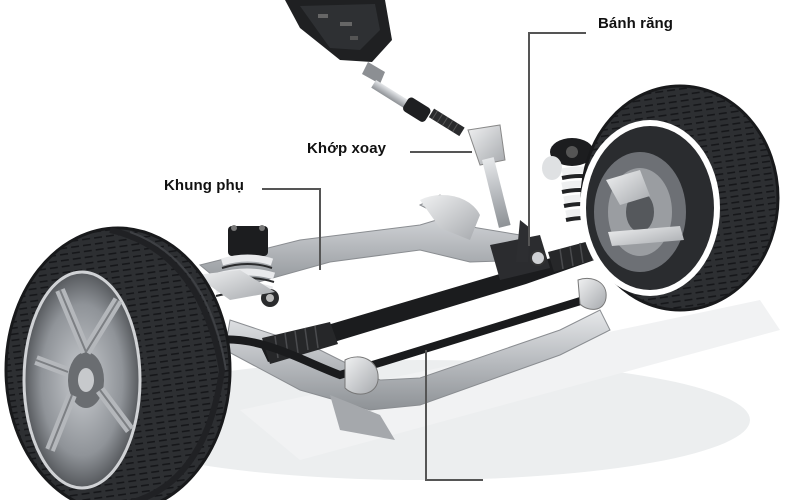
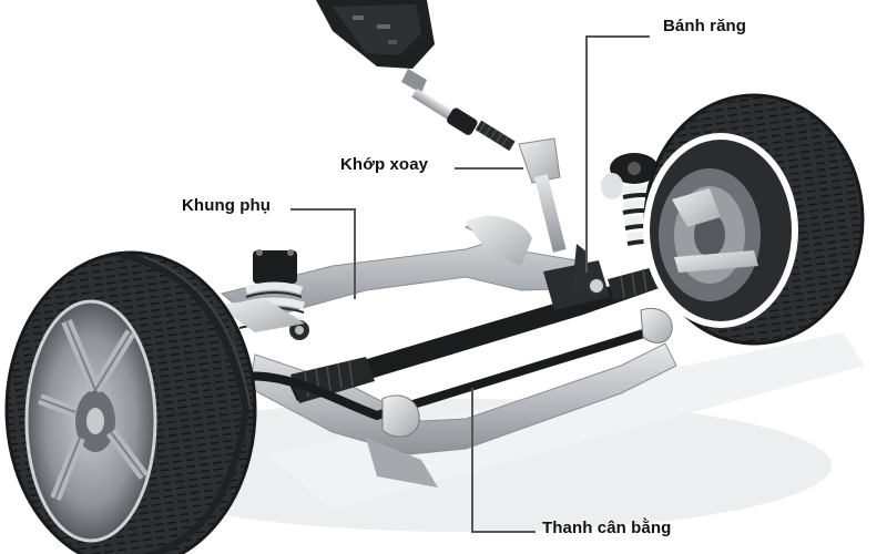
  Bánh răng
  Khớp xoay
  Khung phụ
+ Thanh cân bằng
